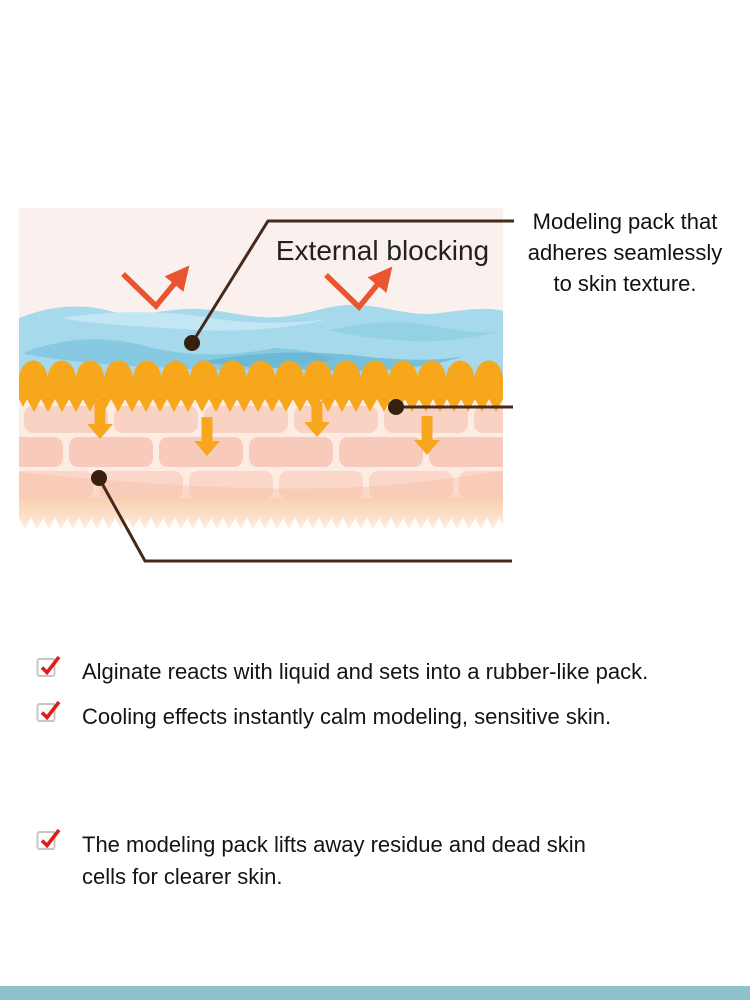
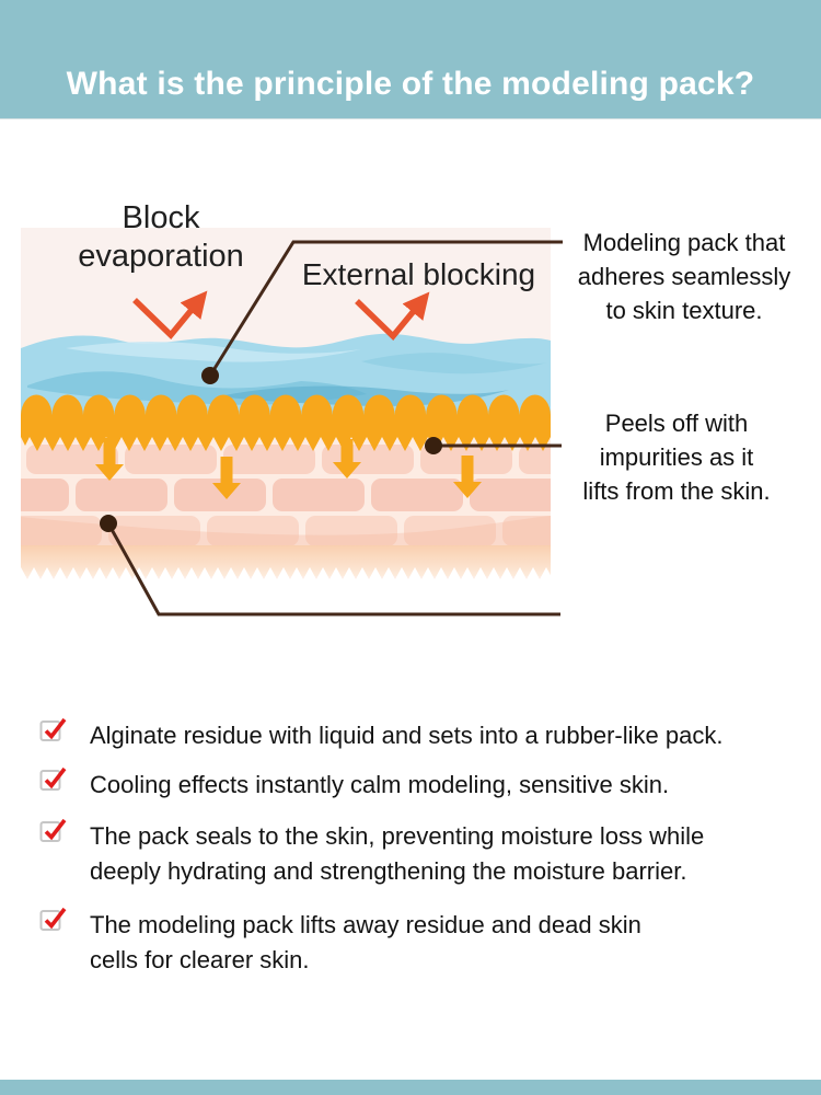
+ What is the principle of the modeling pack?
+ Block
+ evaporation
  External blocking
  Modeling pack that
  adheres seamlessly
  to skin texture.
+ Peels off with
+ impurities as it
+ lifts from the skin.
- Alginate reacts with liquid and sets into a rubber-like pack.
+ Alginate residue with liquid and sets into a rubber-like pack.
  Cooling effects instantly calm modeling, sensitive skin.
+ The pack seals to the skin, preventing moisture loss while
+ deeply hydrating and strengthening the moisture barrier.
  The modeling pack lifts away residue and dead skin
  cells for clearer skin.
